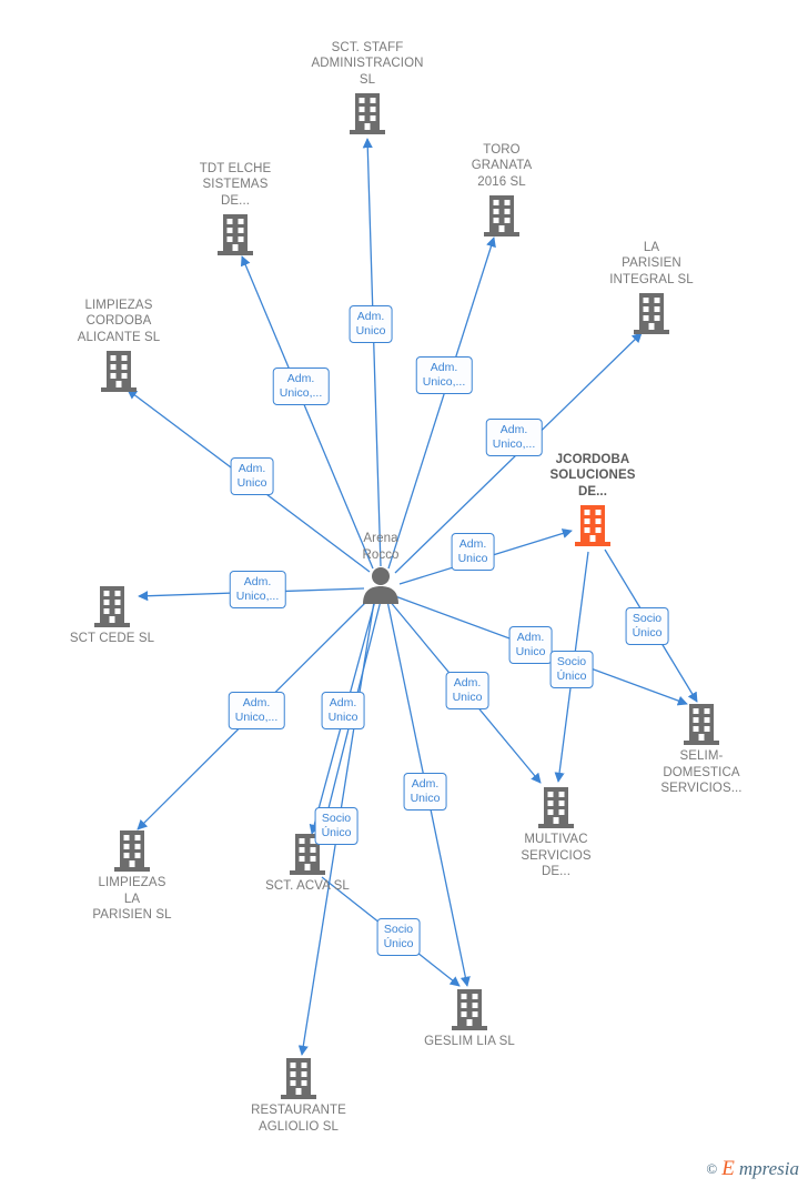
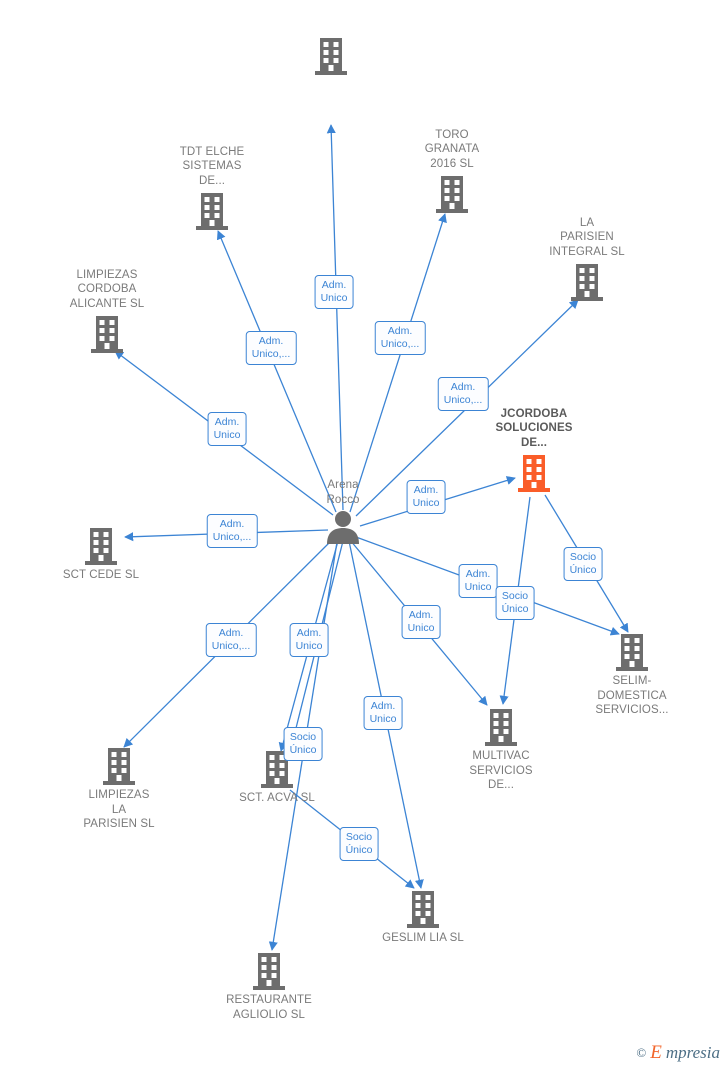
- SCT. STAFF
- ADMINISTRACION
- SL
  TDT ELCHE
  SISTEMAS
  DE...
  TORO
  GRANATA
  2016 SL
  LA
  PARISIEN
  INTEGRAL SL
  LIMPIEZAS
  CORDOBA
  ALICANTE SL
  JCORDOBA
  SOLUCIONES
  DE...
  Arena
  Rocco
  SCT CEDE SL
  SELIM-
  DOMESTICA
  SERVICIOS...
  MULTIVAC
  SERVICIOS
  DE...
  LIMPIEZAS
  LA
  PARISIEN SL
  SCT. ACVA SL
  GESLIM LIA SL
  RESTAURANTE
  AGLIOLIO SL
  Adm.
  Unico
  Adm.
  Unico,...
  Adm.
  Unico,...
  Adm.
  Unico,...
  Adm.
  Unico
  Adm.
  Unico
  Adm.
  Unico,...
  Adm.
  Unico
  Socio
  Único
  Adm.
  Unico
  Socio
  Único
  Adm.
  Unico,...
  Adm.
  Unico
  Socio
  Único
  Adm.
  Unico
  Socio
  Único
  ©
  E
  mpresia
